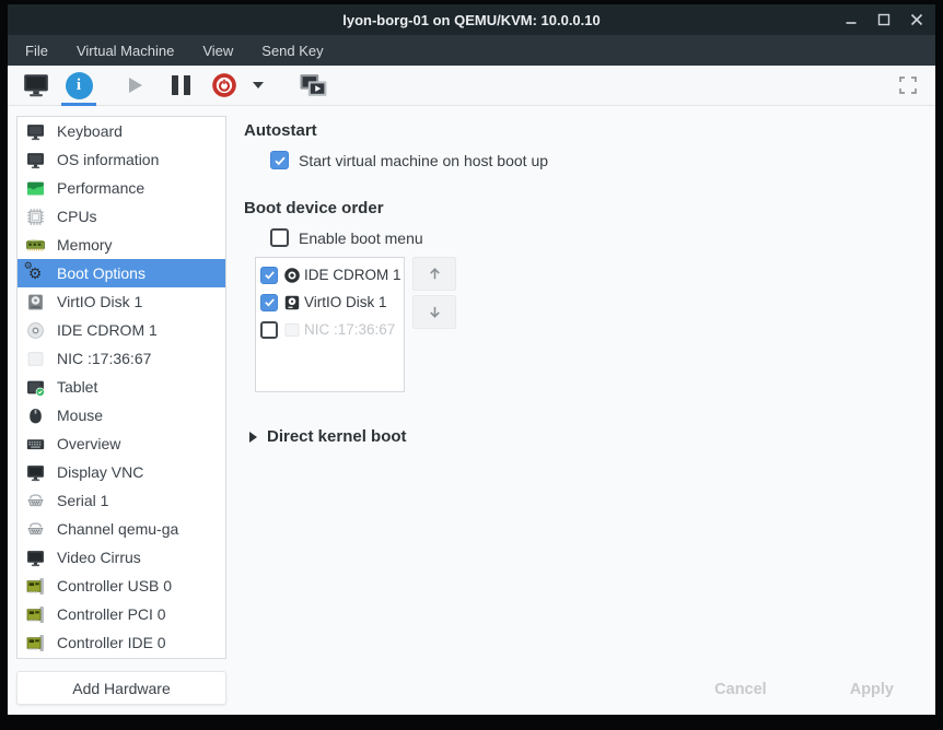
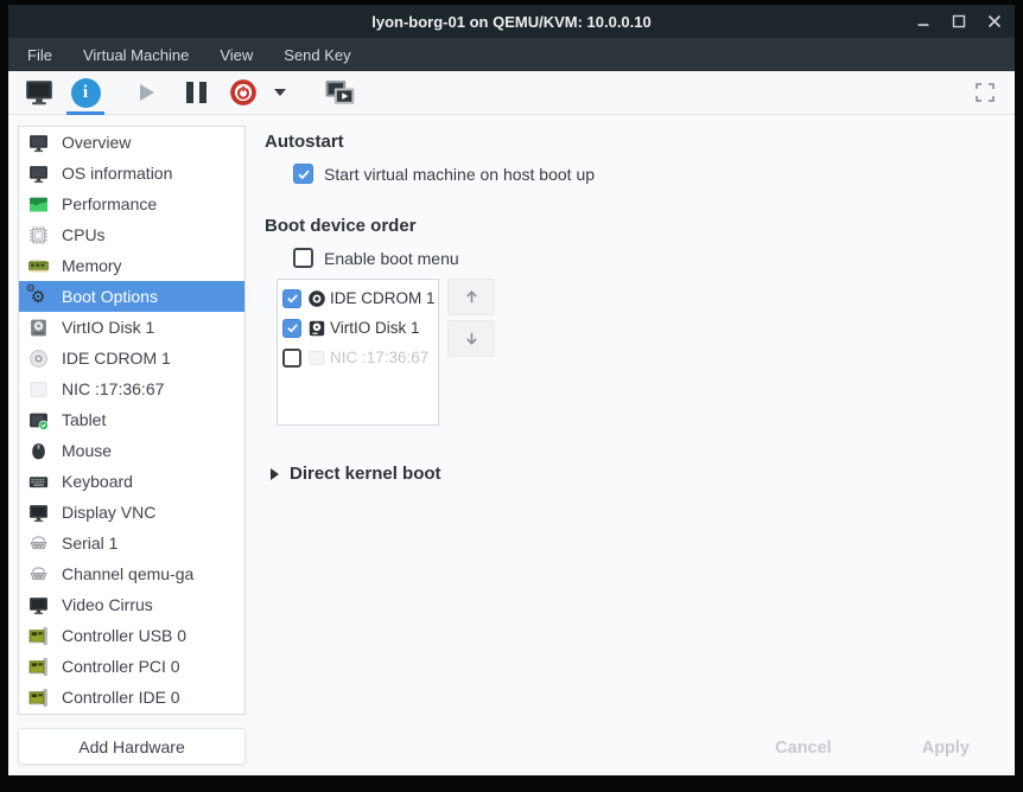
  lyon-borg-01 on QEMU/KVM: 10.0.0.10
  File
  Virtual Machine
  View
  Send Key
  i
- Keyboard
+ Overview
  OS information
  Performance
  CPUs
  Memory
  ⚙
  ⚙
  Boot Options
  VirtIO Disk 1
  IDE CDROM 1
  NIC :17:36:67
  Tablet
  Mouse
- Overview
+ Keyboard
  Display VNC
  Serial 1
  Channel qemu-ga
  Video Cirrus
  Controller USB 0
  Controller PCI 0
  Controller IDE 0
  Add Hardware
  Autostart
  Start virtual machine on host boot up
  Boot device order
  Enable boot menu
  IDE CDROM 1
  VirtIO Disk 1
  NIC :17:36:67
  Direct kernel boot
  Cancel
  Apply
